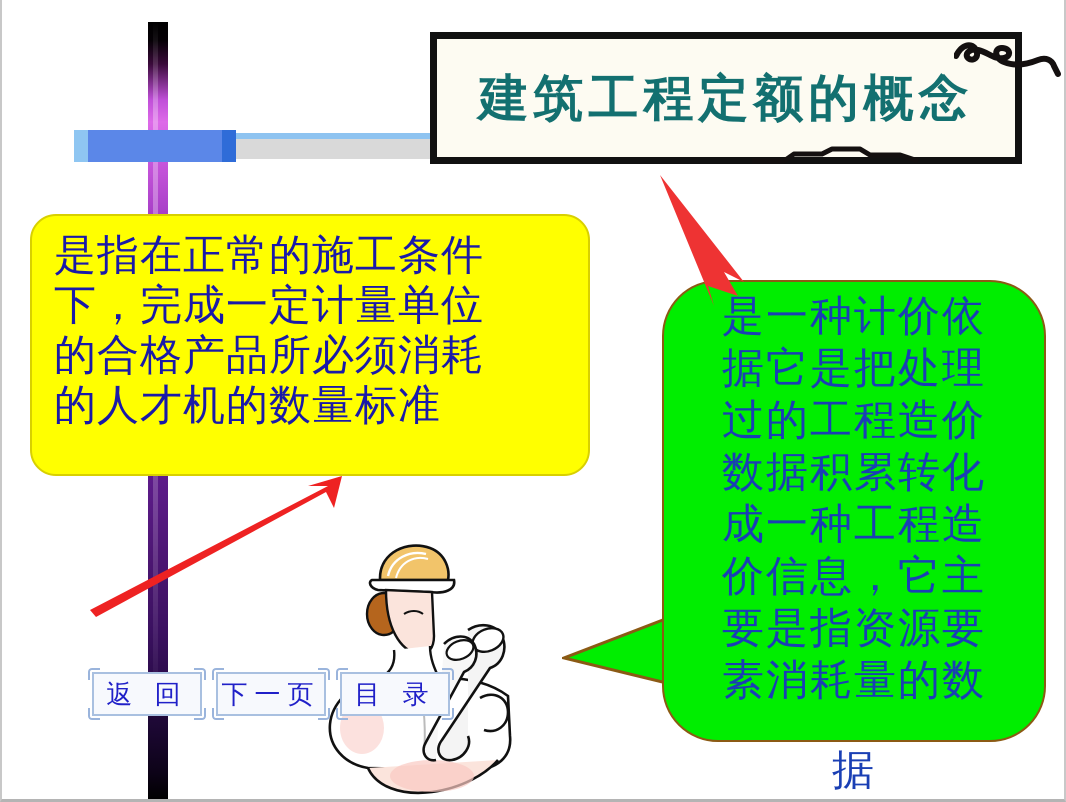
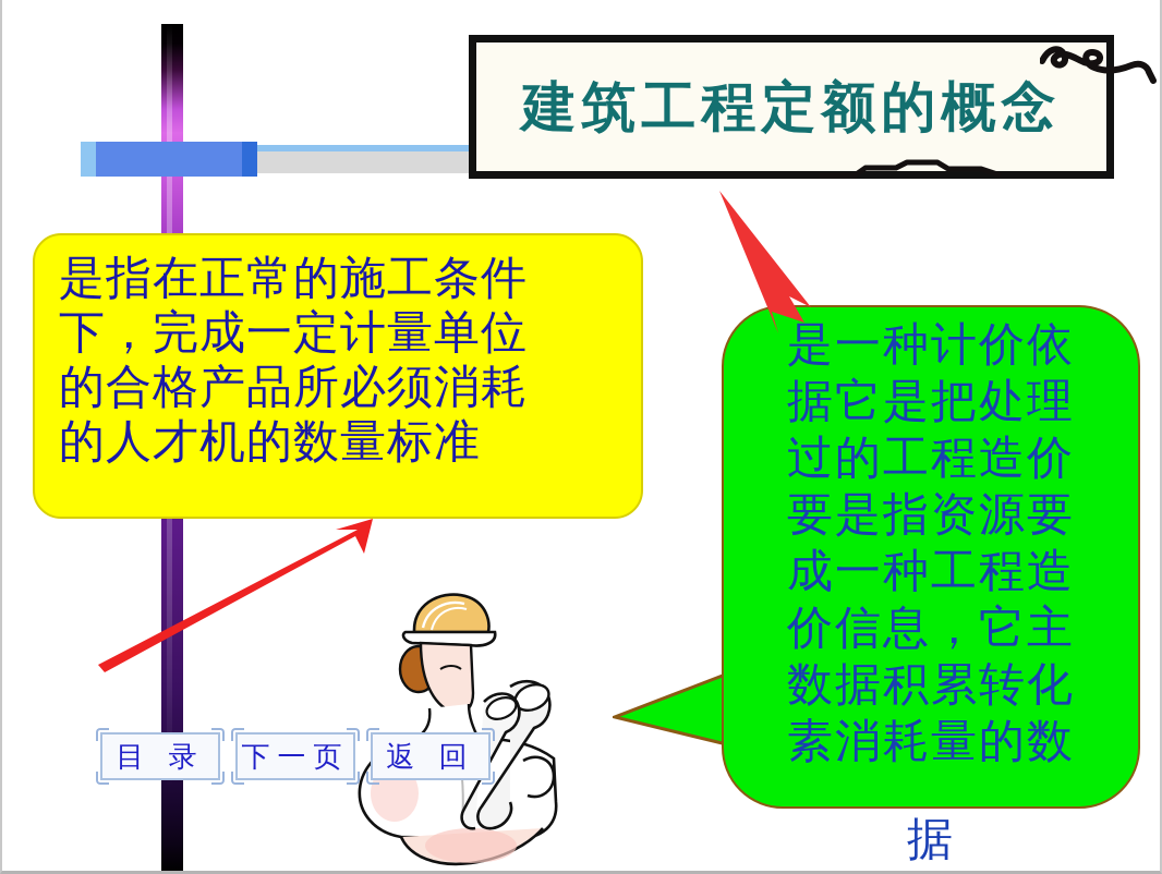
  建筑工程定额的概念
  是指在正常的施工条件
  下，完成一定计量单位
  的合格产品所必须消耗
  的人才机的数量标准
  是一种计价依
  据它是把处理
  过的工程造价
- 数据积累转化
+ 要是指资源要
  成一种工程造
  价信息，它主
- 要是指资源要
+ 数据积累转化
  素消耗量的数
  据
- 返 回
+ 目 录
  下一页
- 目 录
+ 返 回
